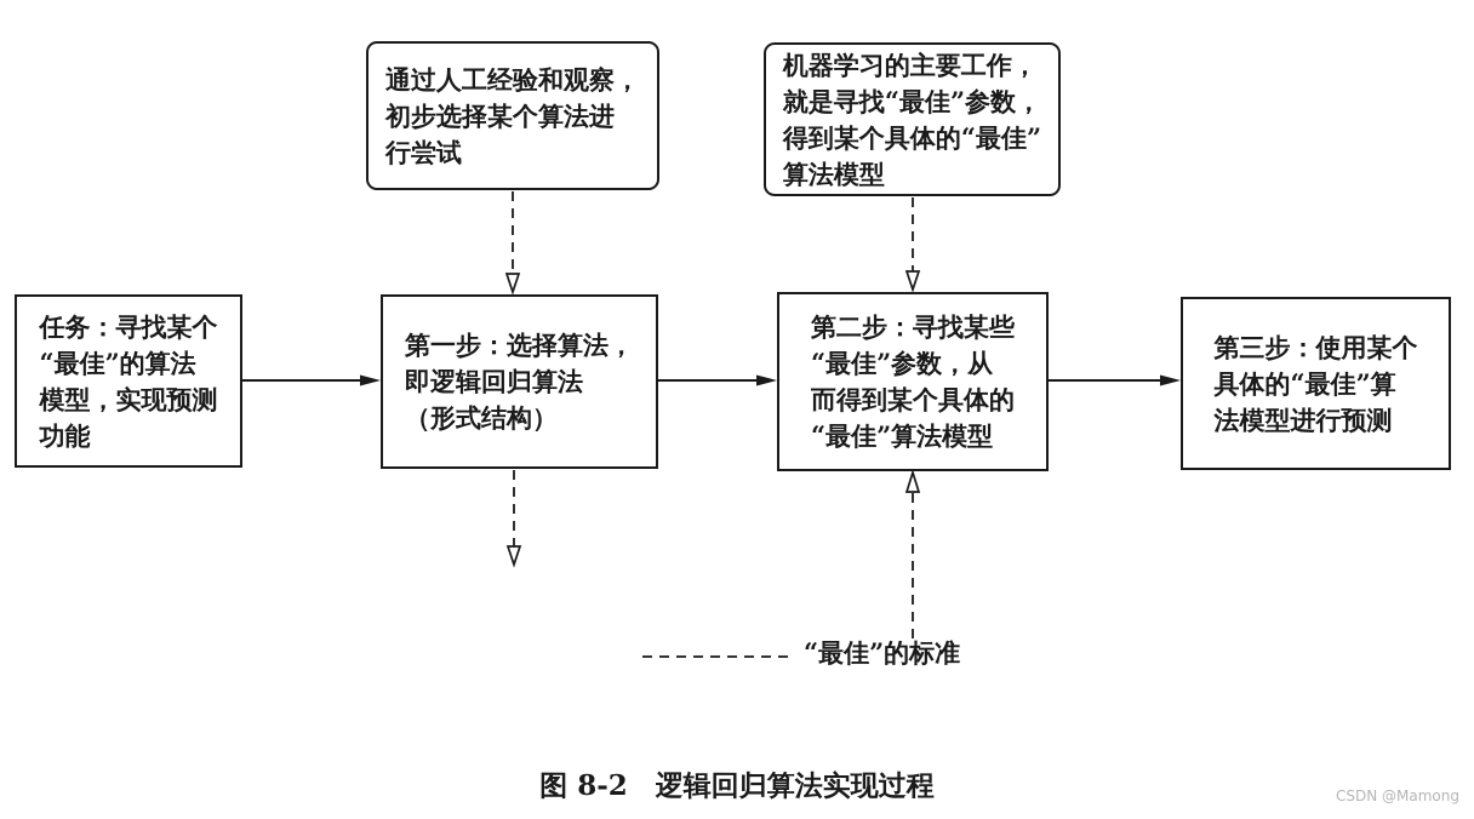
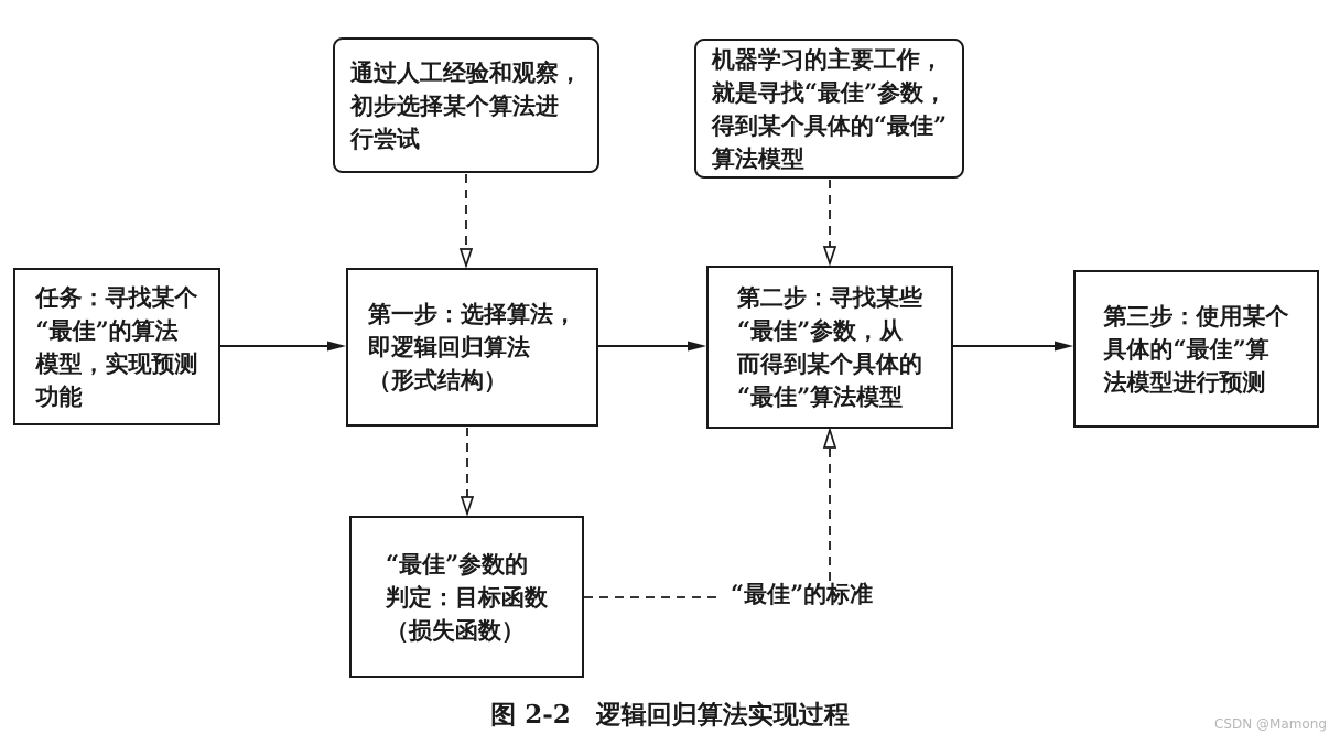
  任务：寻找某个
  “最佳”的算法
  模型，实现预测
  功能
  通过人工经验和观察，
  初步选择某个算法进
  行尝试
  机器学习的主要工作，
  就是寻找“最佳”参数，
  得到某个具体的“最佳”
  算法模型
  第一步：选择算法，
  即逻辑回归算法
  （形式结构）
  第二步：寻找某些
  “最佳”参数，从
  而得到某个具体的
  “最佳”算法模型
  第三步：使用某个
  具体的“最佳”算
  法模型进行预测
+ “最佳”参数的
+ 判定：目标函数
+ （损失函数）
  “最佳”的标准
- 图 8-2 逻辑回归算法实现过程
+ 图 2-2 逻辑回归算法实现过程
  CSDN @Mamong
